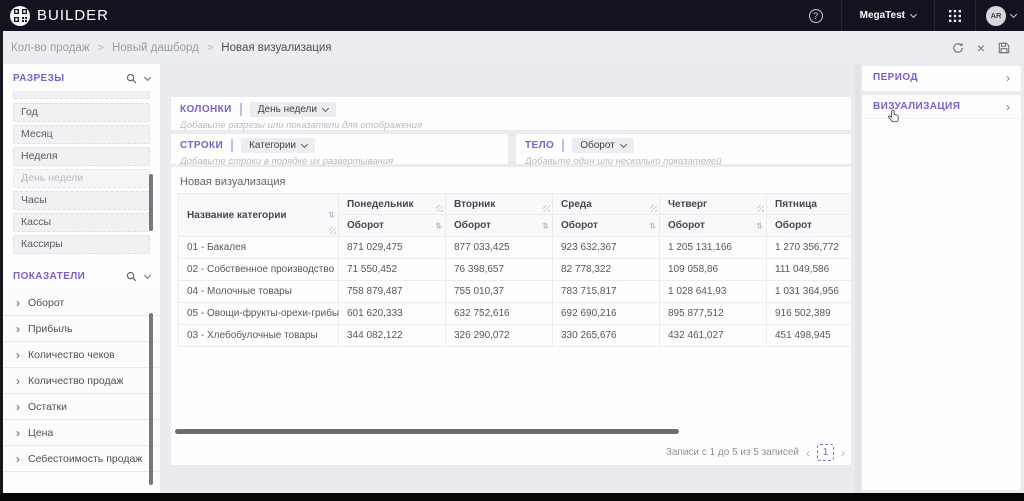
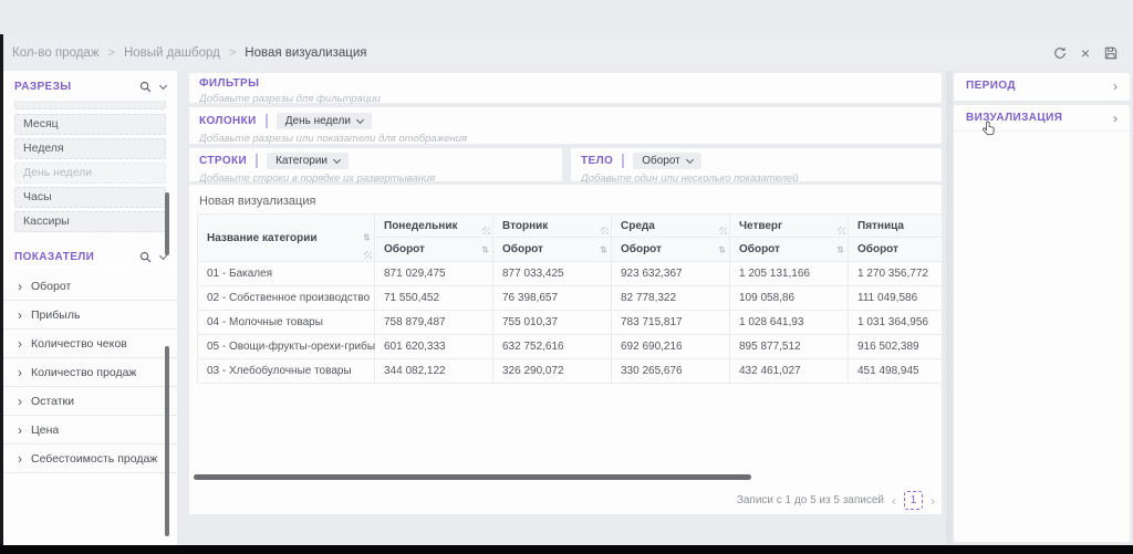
- BUILDER
- ?
- MegaTest
- AR
  Кол-во продаж
  >
  Новый дашборд
  >
  Новая визуализация
  ×
  РАЗРЕЗЫ
- Год
  Месяц
  Неделя
  День недели
  Часы
- Кассы
  Кассиры
  ПОКАЗАТЕЛИ
  ›
  Оборот
  ›
  Прибыль
  ›
  Количество чеков
  ›
  Количество продаж
  ›
  Остатки
  ›
  Цена
  ›
  Себестоимость продаж
+ ФИЛЬТРЫ
+ Добавьте разрезы для фильтрации
  КОЛОНКИ
  День недели
  Добавьте разрезы или показатели для отображения
  СТРОКИ
  Категории
  Добавьте строки в порядке их развертывания
  ТЕЛО
  Оборот
  Добавьте один или несколько показателей
  Новая визуализация
  Название категории ⇅		Понедельник	Вторник	Среда	Четверг	Пятница
  	Оборот ⇅	Оборот ⇅	Оборот ⇅	Оборот ⇅	Оборот
  01 - Бакалея	871 029,475	877 033,425	923 632,367	1 205 131,166	1 270 356,772
  02 - Собственное производство	71 550,452	76 398,657	82 778,322	109 058,86	111 049,586
  04 - Молочные товары	758 879,487	755 010,37	783 715,817	1 028 641,93	1 031 364,956
  05 - Овощи-фрукты-орехи-грибы	601 620,333	632 752,616	692 690,216	895 877,512	916 502,389
  03 - Хлебобулочные товары	344 082,122	326 290,072	330 265,676	432 461,027	451 498,945
  Записи с 1 до 5 из 5 записей
  ‹
  1
  ›
  ПЕРИОД
  ›
  ВИЗУАЛИЗАЦИЯ
  ›
